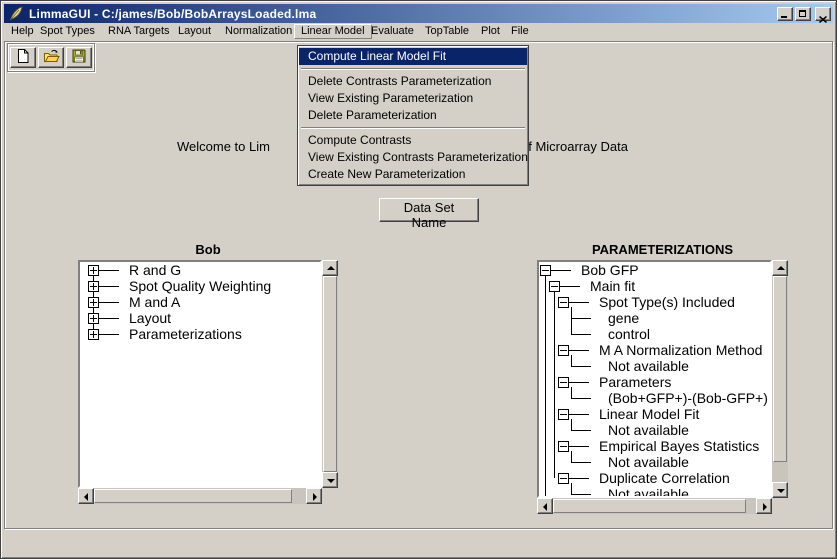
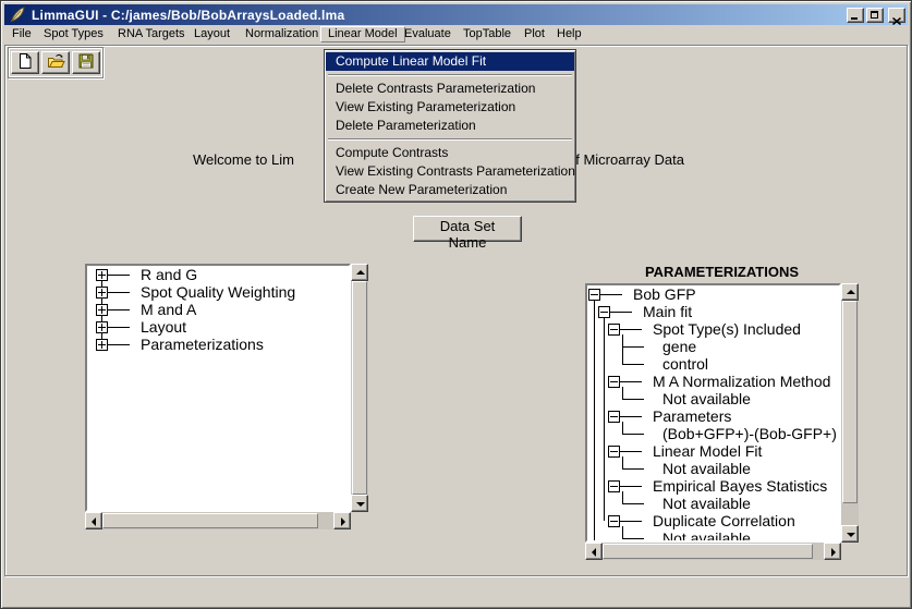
  LimmaGUI - C:/james/Bob/BobArraysLoaded.lma
- Help
+ File
  Spot Types
  RNA Targets
  Layout
  Normalization
  Linear Model
  Evaluate
  TopTable
  Plot
- File
+ Help
  Welcome to Lim
  f Microarray Data
  Data Set Name
- Bob
  R and G
  Spot Quality Weighting
  M and A
  Layout
  Parameterizations
  PARAMETERIZATIONS
  Bob GFP
  Main fit
  Spot Type(s) Included
  gene
  control
  M A Normalization Method
  Not available
  Parameters
  (Bob+GFP+)-(Bob-GFP+)
  Linear Model Fit
  Not available
  Empirical Bayes Statistics
  Not available
  Duplicate Correlation
  Not available
  Compute Linear Model Fit
  Delete Contrasts Parameterization
  View Existing Parameterization
  Delete Parameterization
  Compute Contrasts
  View Existing Contrasts Parameterization
  Create New Parameterization
